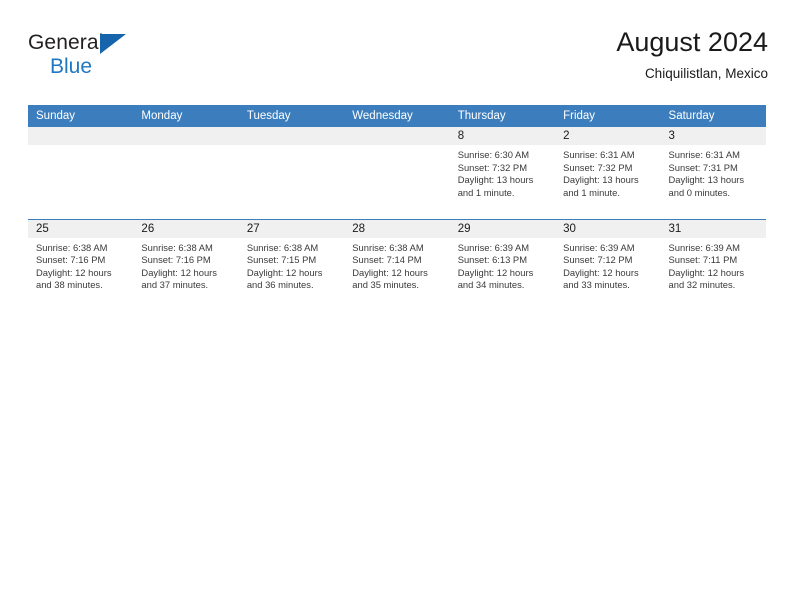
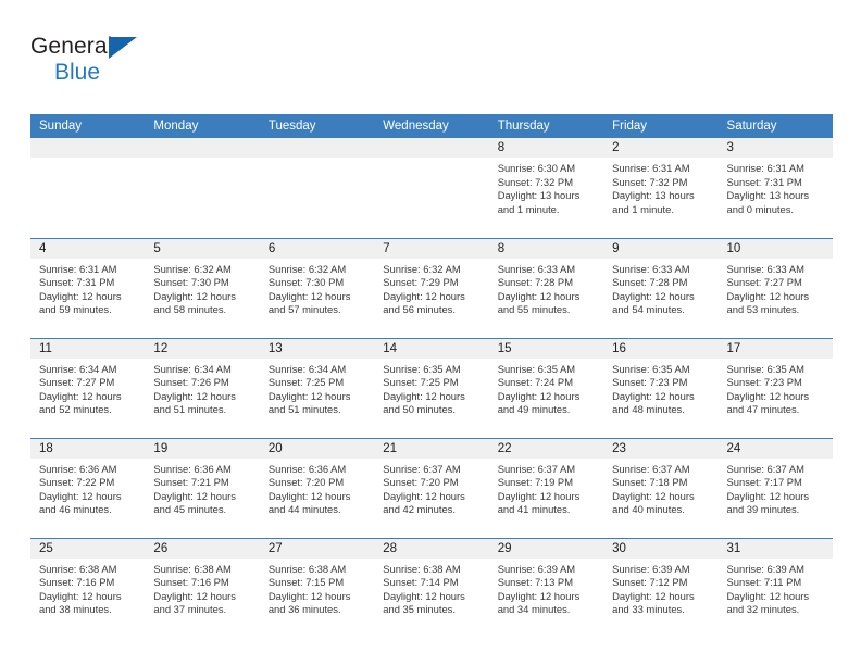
  General
  Blue
- August 2024
- Chiquilistlan, Mexico
  Sunday	Monday	Tuesday	Wednesday	Thursday	Friday	Saturday
  				8Sunrise: 6:30 AMSunset: 7:32 PMDaylight: 13 hours and 1 minute.	2Sunrise: 6:31 AMSunset: 7:32 PMDaylight: 13 hours and 1 minute.	3Sunrise: 6:31 AMSunset: 7:31 PMDaylight: 13 hours and 0 minutes.
+ 4Sunrise: 6:31 AMSunset: 7:31 PMDaylight: 12 hours and 59 minutes.	5Sunrise: 6:32 AMSunset: 7:30 PMDaylight: 12 hours and 58 minutes.	6Sunrise: 6:32 AMSunset: 7:30 PMDaylight: 12 hours and 57 minutes.	7Sunrise: 6:32 AMSunset: 7:29 PMDaylight: 12 hours and 56 minutes.	8Sunrise: 6:33 AMSunset: 7:28 PMDaylight: 12 hours and 55 minutes.	9Sunrise: 6:33 AMSunset: 7:28 PMDaylight: 12 hours and 54 minutes.	10Sunrise: 6:33 AMSunset: 7:27 PMDaylight: 12 hours and 53 minutes.
+ 11Sunrise: 6:34 AMSunset: 7:27 PMDaylight: 12 hours and 52 minutes.	12Sunrise: 6:34 AMSunset: 7:26 PMDaylight: 12 hours and 51 minutes.	13Sunrise: 6:34 AMSunset: 7:25 PMDaylight: 12 hours and 51 minutes.	14Sunrise: 6:35 AMSunset: 7:25 PMDaylight: 12 hours and 50 minutes.	15Sunrise: 6:35 AMSunset: 7:24 PMDaylight: 12 hours and 49 minutes.	16Sunrise: 6:35 AMSunset: 7:23 PMDaylight: 12 hours and 48 minutes.	17Sunrise: 6:35 AMSunset: 7:23 PMDaylight: 12 hours and 47 minutes.
+ 18Sunrise: 6:36 AMSunset: 7:22 PMDaylight: 12 hours and 46 minutes.	19Sunrise: 6:36 AMSunset: 7:21 PMDaylight: 12 hours and 45 minutes.	20Sunrise: 6:36 AMSunset: 7:20 PMDaylight: 12 hours and 44 minutes.	21Sunrise: 6:37 AMSunset: 7:20 PMDaylight: 12 hours and 42 minutes.	22Sunrise: 6:37 AMSunset: 7:19 PMDaylight: 12 hours and 41 minutes.	23Sunrise: 6:37 AMSunset: 7:18 PMDaylight: 12 hours and 40 minutes.	24Sunrise: 6:37 AMSunset: 7:17 PMDaylight: 12 hours and 39 minutes.
- 25Sunrise: 6:38 AMSunset: 7:16 PMDaylight: 12 hours and 38 minutes.	26Sunrise: 6:38 AMSunset: 7:16 PMDaylight: 12 hours and 37 minutes.	27Sunrise: 6:38 AMSunset: 7:15 PMDaylight: 12 hours and 36 minutes.	28Sunrise: 6:38 AMSunset: 7:14 PMDaylight: 12 hours and 35 minutes.	29Sunrise: 6:39 AMSunset: 6:13 PMDaylight: 12 hours and 34 minutes.	30Sunrise: 6:39 AMSunset: 7:12 PMDaylight: 12 hours and 33 minutes.	31Sunrise: 6:39 AMSunset: 7:11 PMDaylight: 12 hours and 32 minutes.
+ 25Sunrise: 6:38 AMSunset: 7:16 PMDaylight: 12 hours and 38 minutes.	26Sunrise: 6:38 AMSunset: 7:16 PMDaylight: 12 hours and 37 minutes.	27Sunrise: 6:38 AMSunset: 7:15 PMDaylight: 12 hours and 36 minutes.	28Sunrise: 6:38 AMSunset: 7:14 PMDaylight: 12 hours and 35 minutes.	29Sunrise: 6:39 AMSunset: 7:13 PMDaylight: 12 hours and 34 minutes.	30Sunrise: 6:39 AMSunset: 7:12 PMDaylight: 12 hours and 33 minutes.	31Sunrise: 6:39 AMSunset: 7:11 PMDaylight: 12 hours and 32 minutes.
